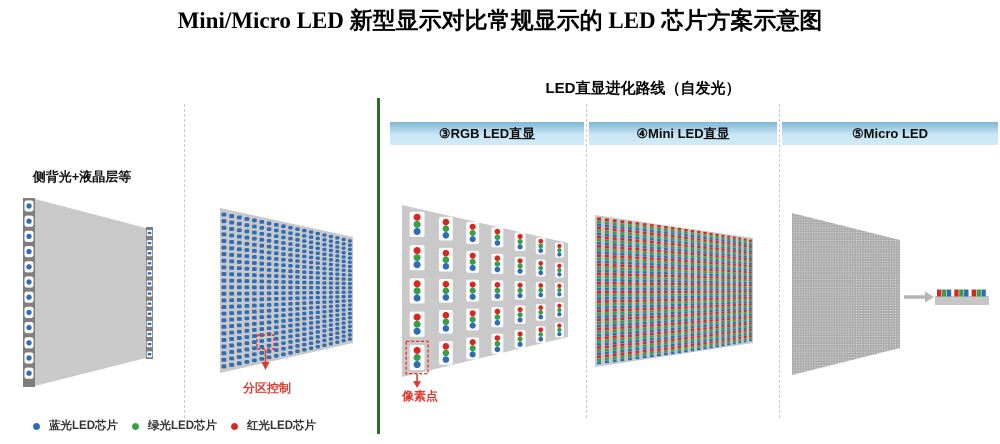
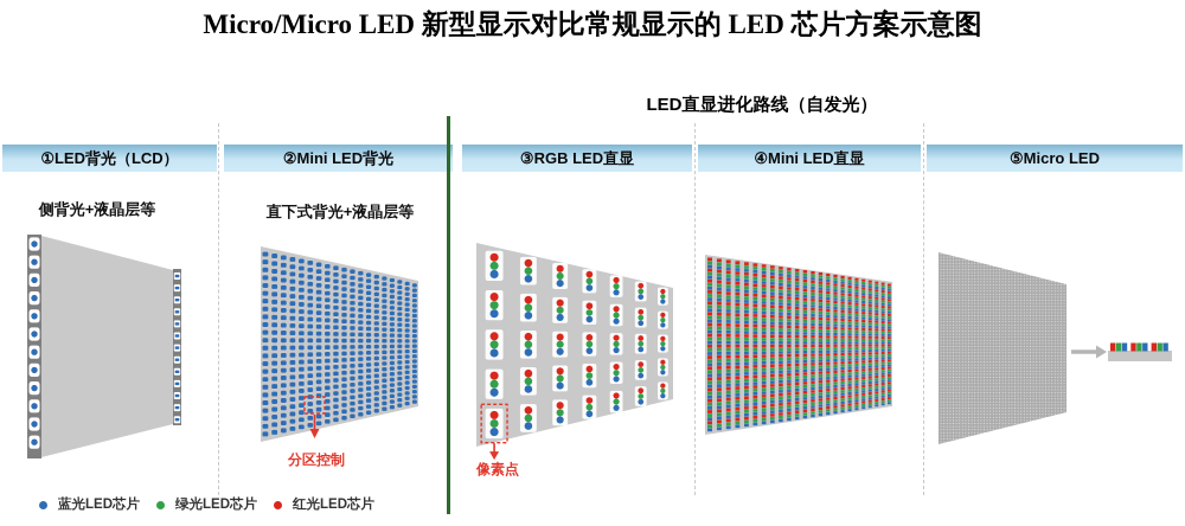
- Mini/Micro LED 新型显示对比常规显示的 LED 芯片方案示意图
+ Micro/Micro LED 新型显示对比常规显示的 LED 芯片方案示意图
  LED直显进化路线（自发光）
+ ①LED背光（LCD）
+ ②Mini LED背光
  ③RGB LED直显
  ④Mini LED直显
  ⑤Micro LED
  侧背光+液晶层等
+ 直下式背光+液晶层等
  分区控制
  像素点
  蓝光LED芯片
  绿光LED芯片
  红光LED芯片
